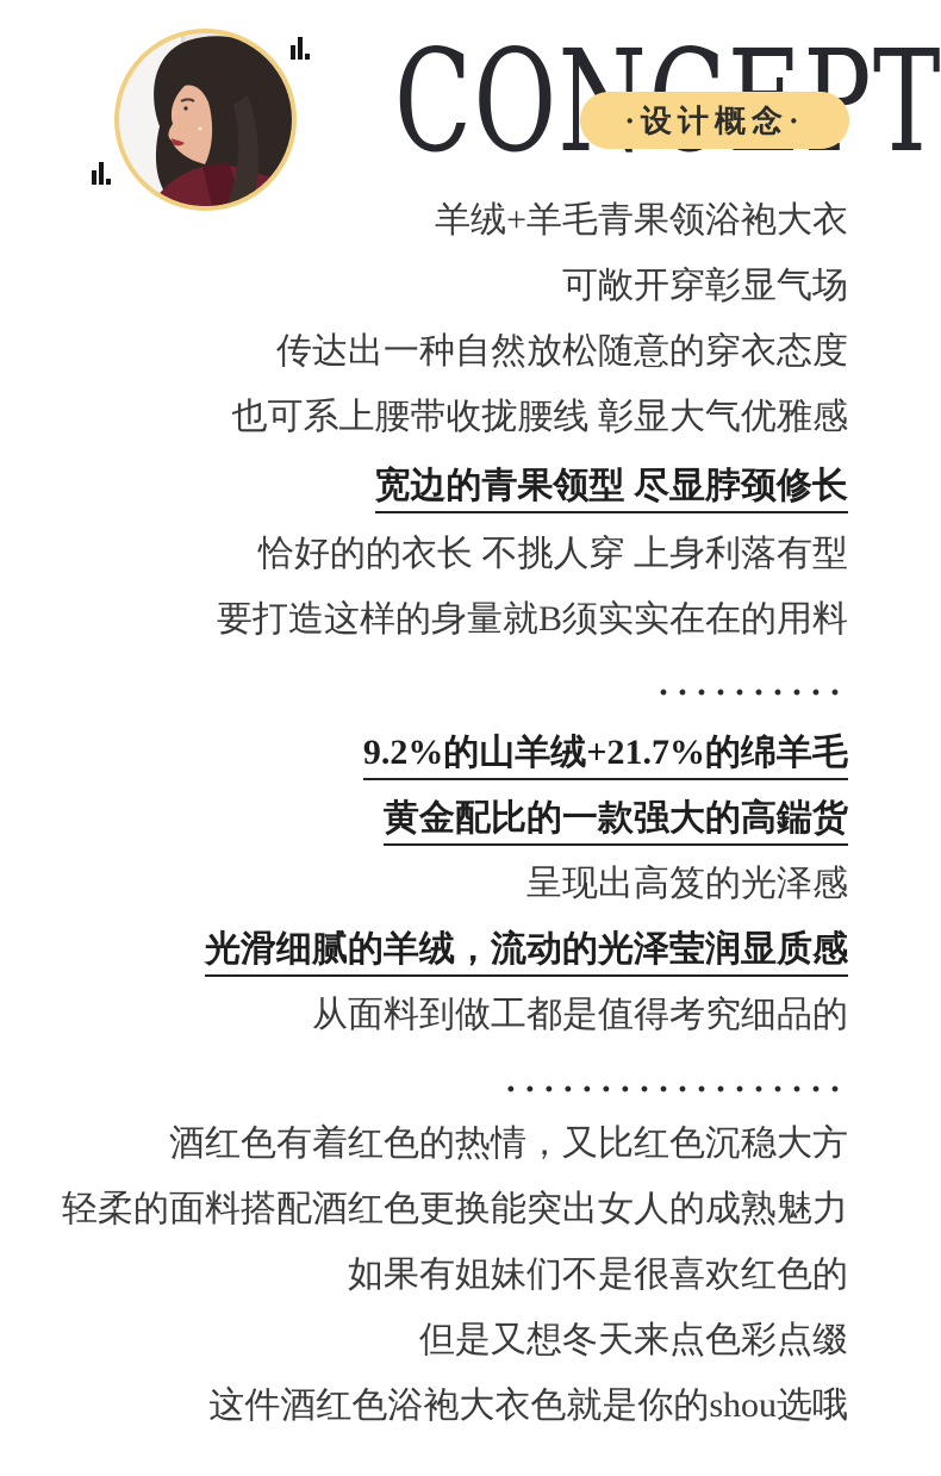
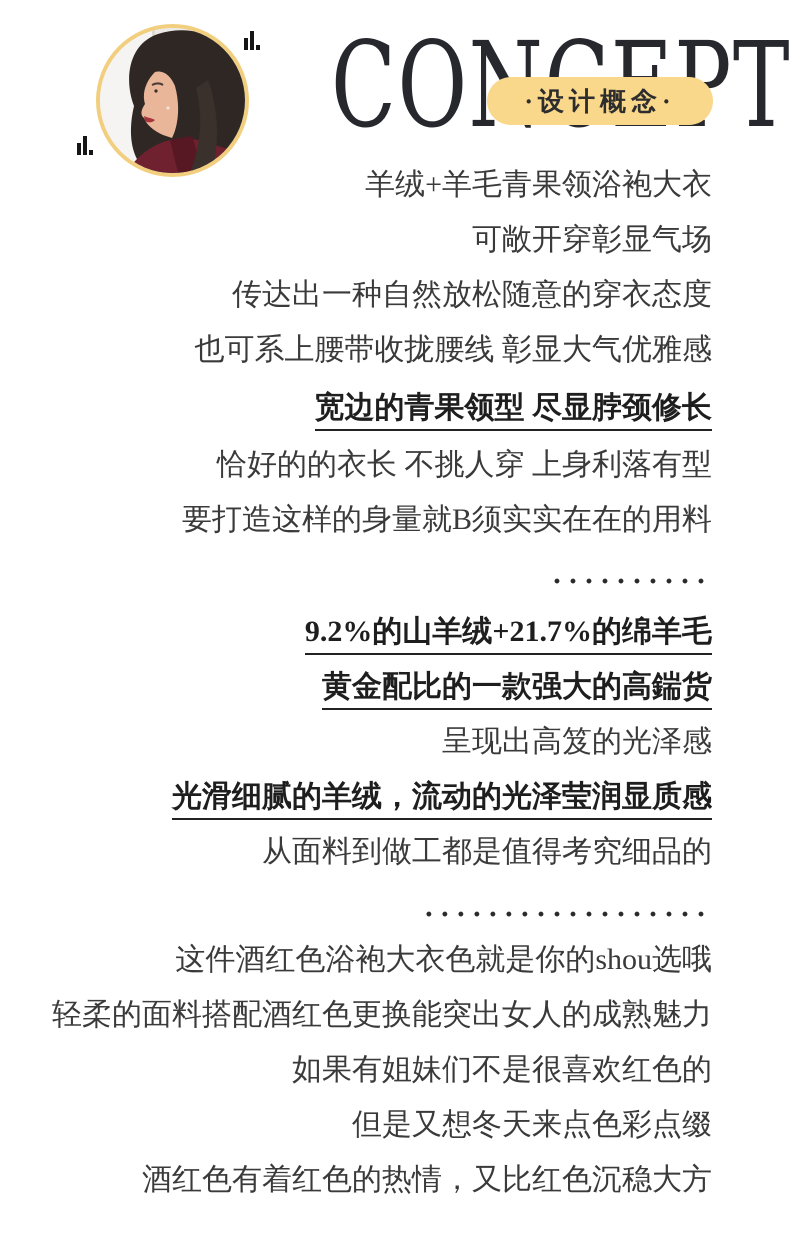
  ·设计概念·
  羊绒+羊毛青果领浴袍大衣
  可敞开穿彰显气场
  传达出一种自然放松随意的穿衣态度
  也可系上腰带收拢腰线 彰显大气优雅感
  宽边的青果领型 尽显脖颈修长
  恰好的的衣长 不挑人穿 上身利落有型
  要打造这样的身量就B须实实在在的用料
  ··········
  9.2%的山羊绒+21.7%的绵羊毛
  黄金配比的一款强大的高鍴货
  呈现出高笈的光泽感
  光滑细腻的羊绒，流动的光泽莹润显质感
  从面料到做工都是值得考究细品的
  ··················
- 酒红色有着红色的热情，又比红色沉稳大方
+ 这件酒红色浴袍大衣色就是你的shou选哦
  轻柔的面料搭配酒红色更换能突出女人的成熟魅力
  如果有姐妹们不是很喜欢红色的
  但是又想冬天来点色彩点缀
- 这件酒红色浴袍大衣色就是你的shou选哦
+ 酒红色有着红色的热情，又比红色沉稳大方
